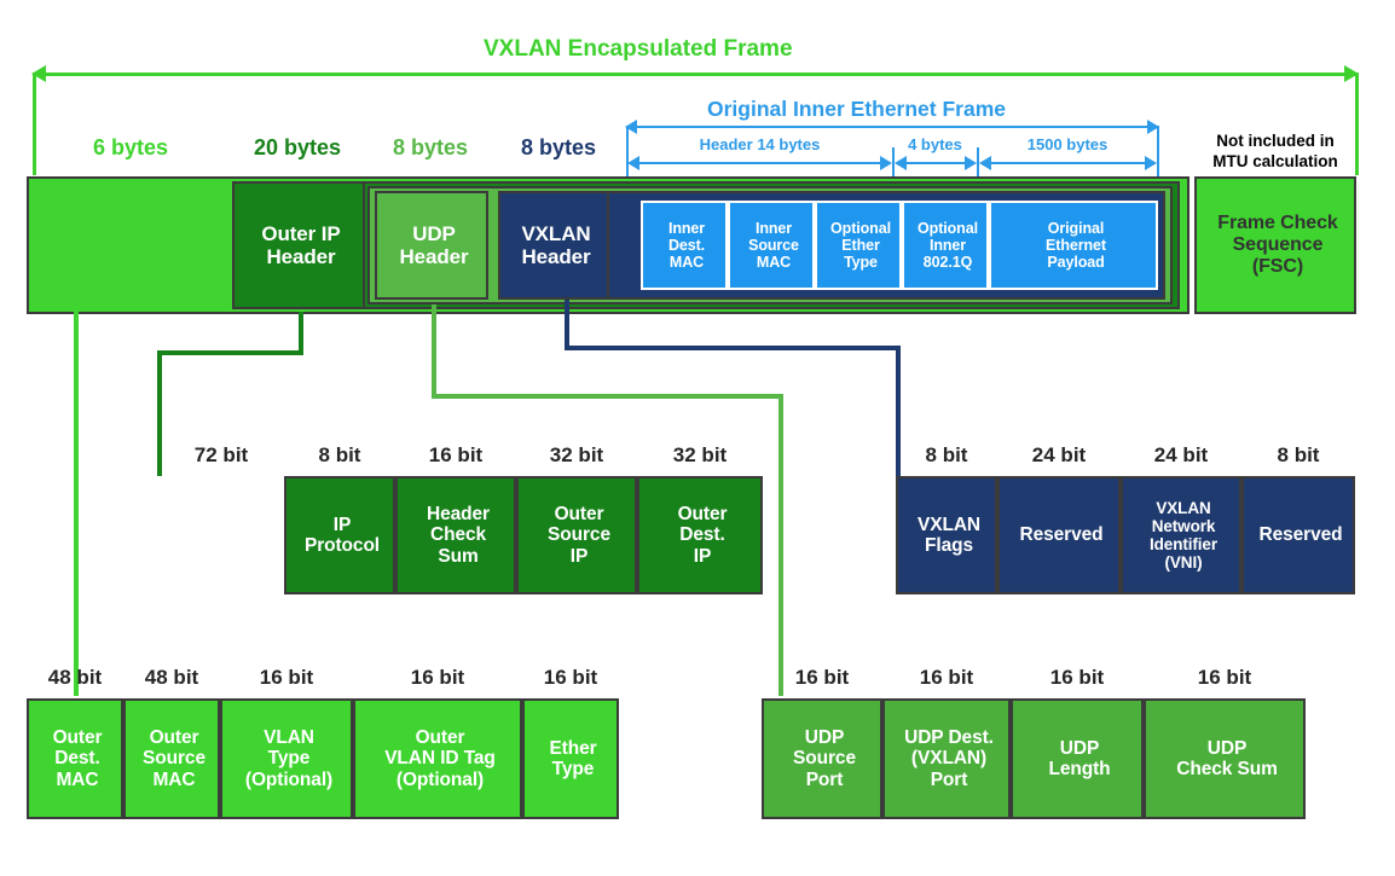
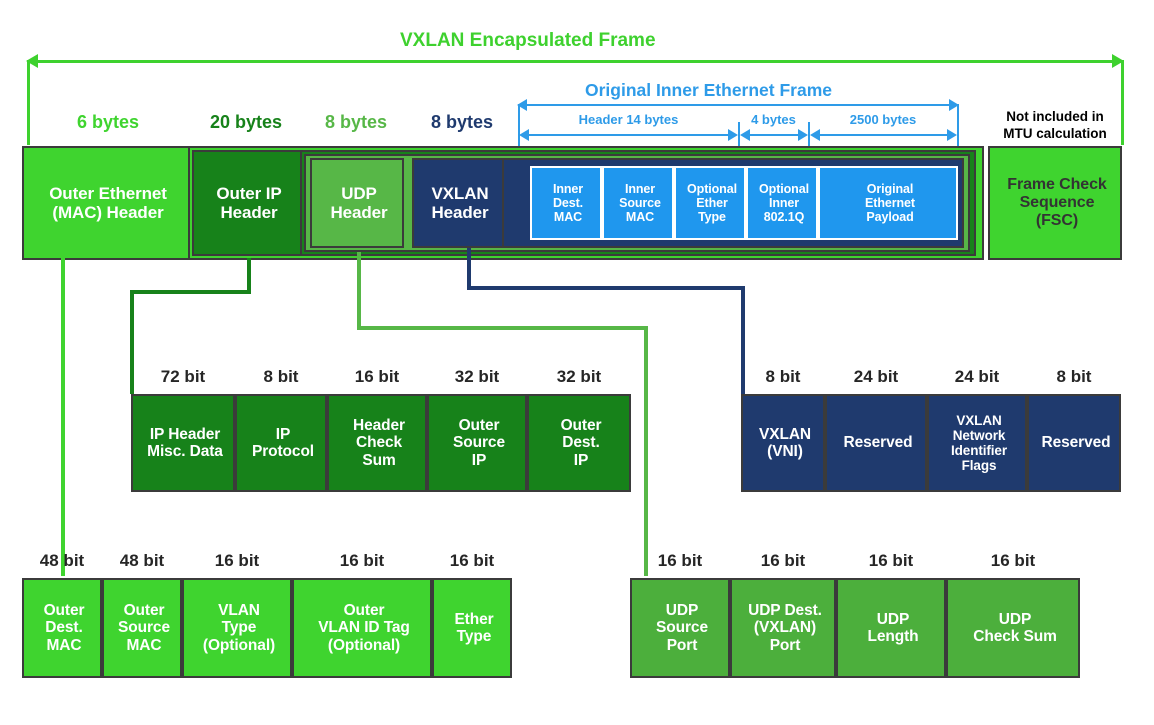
  VXLAN Encapsulated Frame
  Original Inner Ethernet Frame
  Header 14 bytes
  4 bytes
- 1500 bytes
+ 2500 bytes
  Not included in
  MTU calculation
  6 bytes
  20 bytes
  8 bytes
  8 bytes
+ Outer Ethernet
+ (MAC) Header
  Outer IP
  Header
  UDP
  Header
  VXLAN
  Header
  Inner
  Dest.
  MAC
  Inner
  Source
  MAC
  Optional
  Ether
  Type
  Optional
  Inner
  802.1Q
  Original
  Ethernet
  Payload
  Frame Check
  Sequence
  (FSC)
  72 bit
  8 bit
  16 bit
  32 bit
  32 bit
+ IP Header
+ Misc. Data
  IP
  Protocol
  Header
  Check
  Sum
  Outer
  Source
  IP
  Outer
  Dest.
  IP
  8 bit
  24 bit
  24 bit
  8 bit
  VXLAN
- Flags
+ (VNI)
  Reserved
  VXLAN
  Network
  Identifier
- (VNI)
+ Flags
  Reserved
  48 bit
  48 bit
  16 bit
  16 bit
  16 bit
  Outer
  Dest.
  MAC
  Outer
  Source
  MAC
  VLAN
  Type
  (Optional)
  Outer
  VLAN ID Tag
  (Optional)
  Ether
  Type
  16 bit
  16 bit
  16 bit
  16 bit
  UDP
  Source
  Port
  UDP Dest.
  (VXLAN)
  Port
  UDP
  Length
  UDP
  Check Sum
